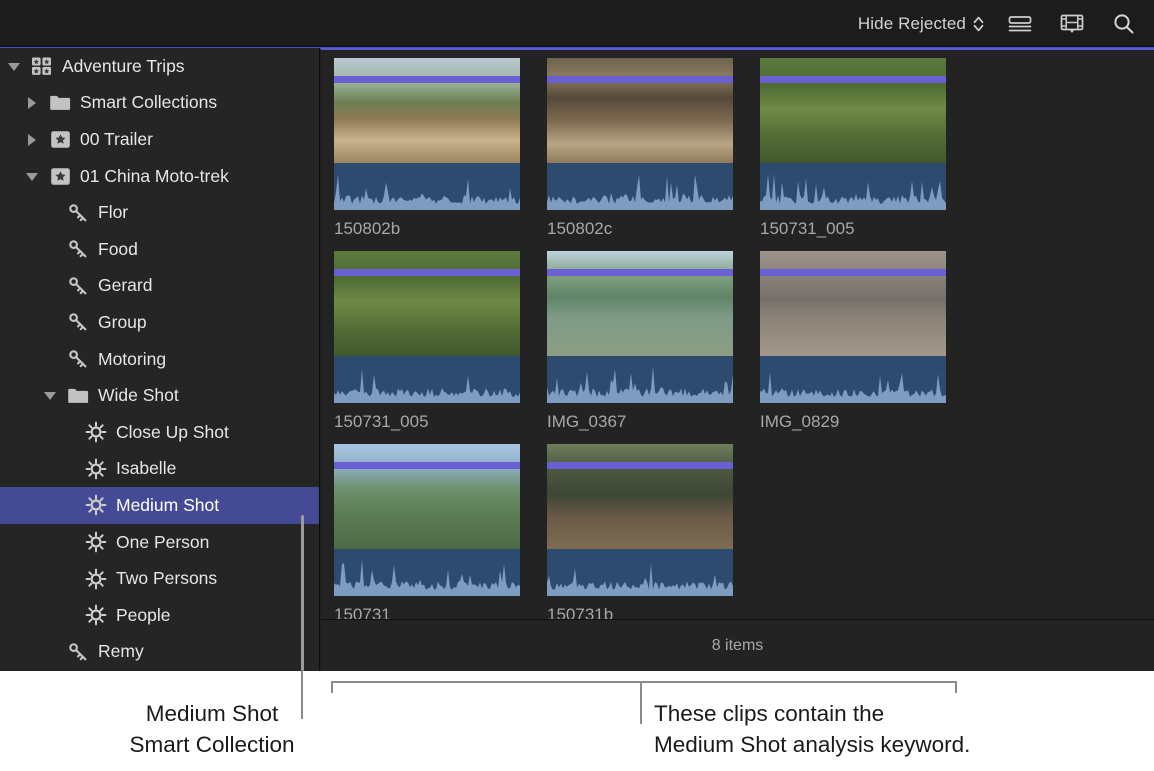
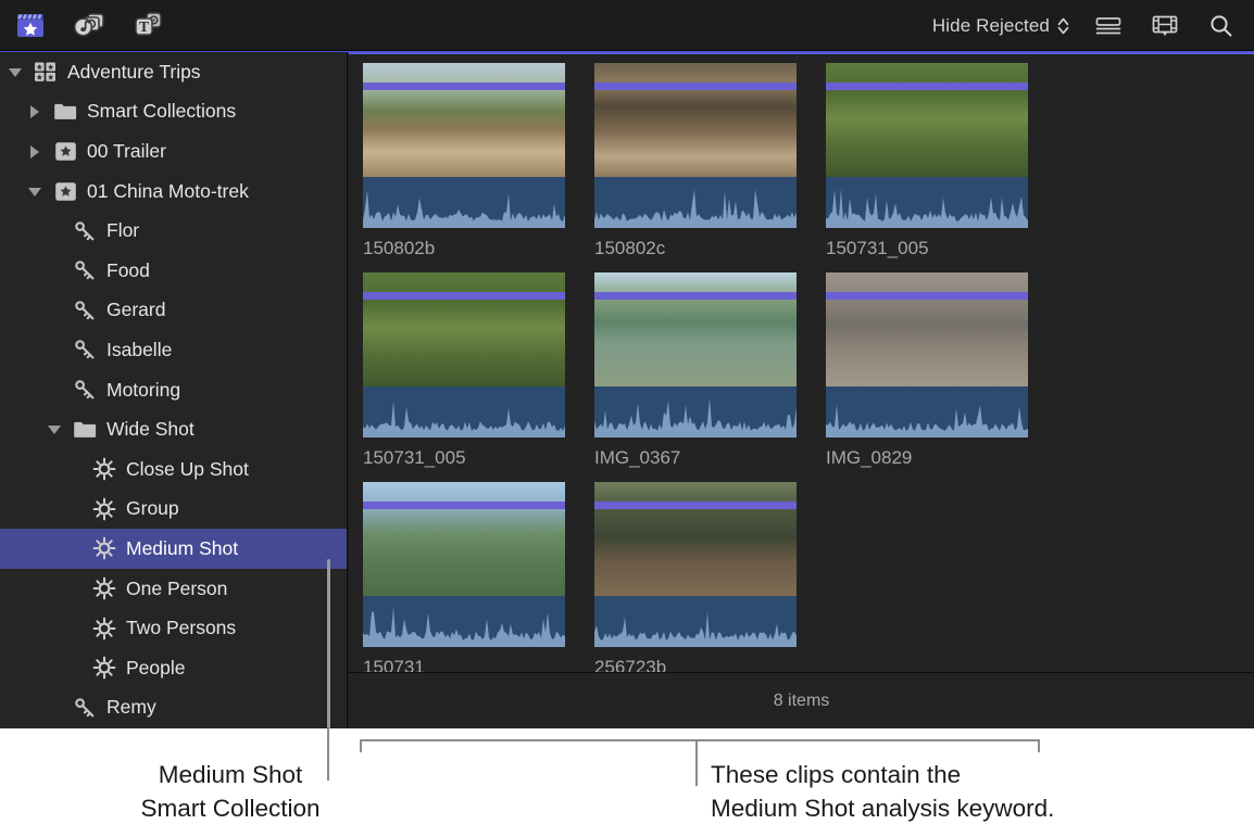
+ T
  Hide Rejected
  Adventure Trips
  Smart Collections
  00 Trailer
  01 China Moto-trek
  Flor
  Food
  Gerard
- Group
+ Isabelle
  Motoring
  Wide Shot
  Close Up Shot
- Isabelle
+ Group
  Medium Shot
  One Person
  Two Persons
  People
  Remy
  150802b
  150802c
  150731_005
  150731_005
  IMG_0367
  IMG_0829
  150731
- 150731b
+ 256723b
  8 items
  Medium Shot
  Smart Collection
  These clips contain the
  Medium Shot analysis keyword.
